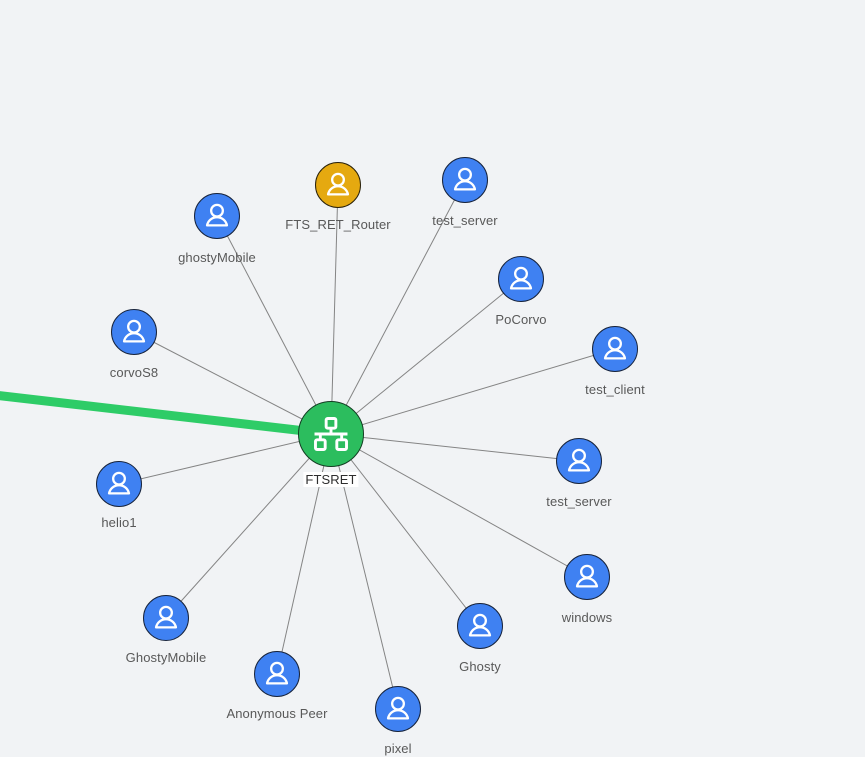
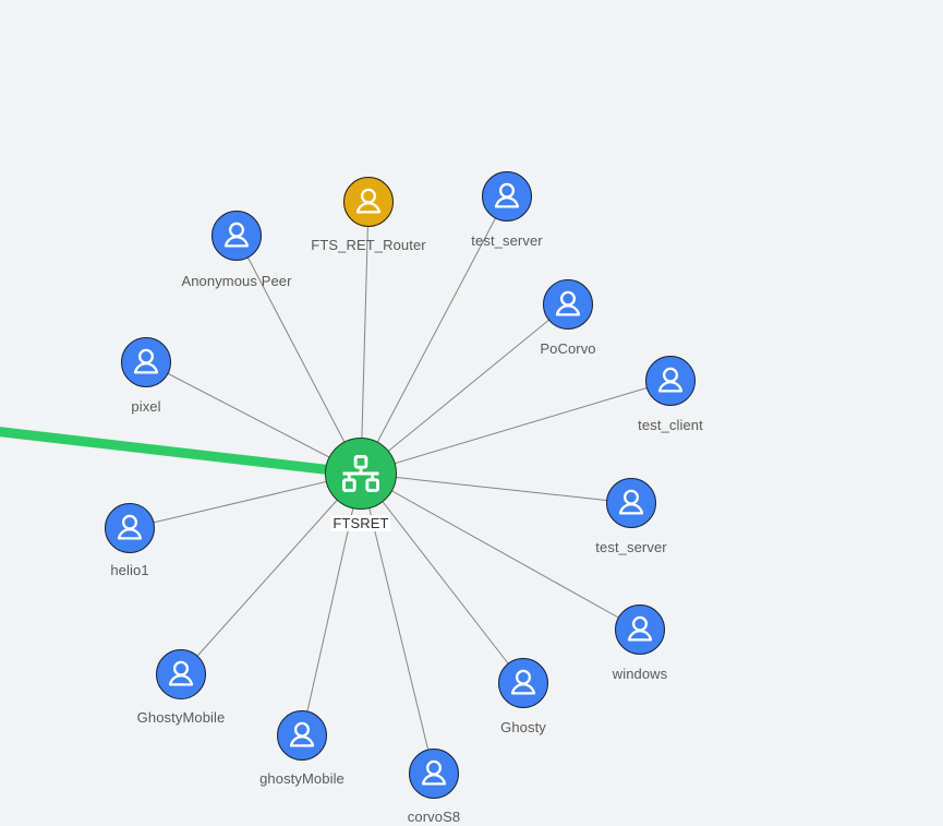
  FTSRET
  FTS_RET_Router
  test_server
- ghostyMobile
+ Anonymous Peer
  PoCorvo
- corvoS8
+ pixel
  test_client
  test_server
  helio1
  windows
  GhostyMobile
  Ghosty
- Anonymous Peer
+ ghostyMobile
- pixel
+ corvoS8
